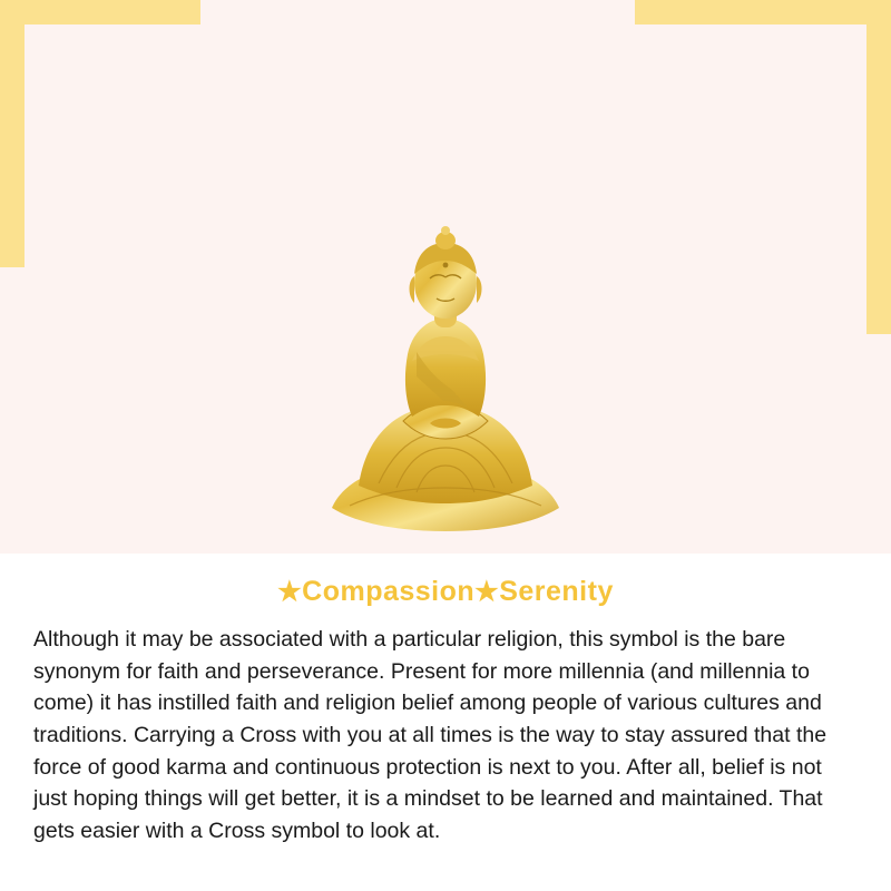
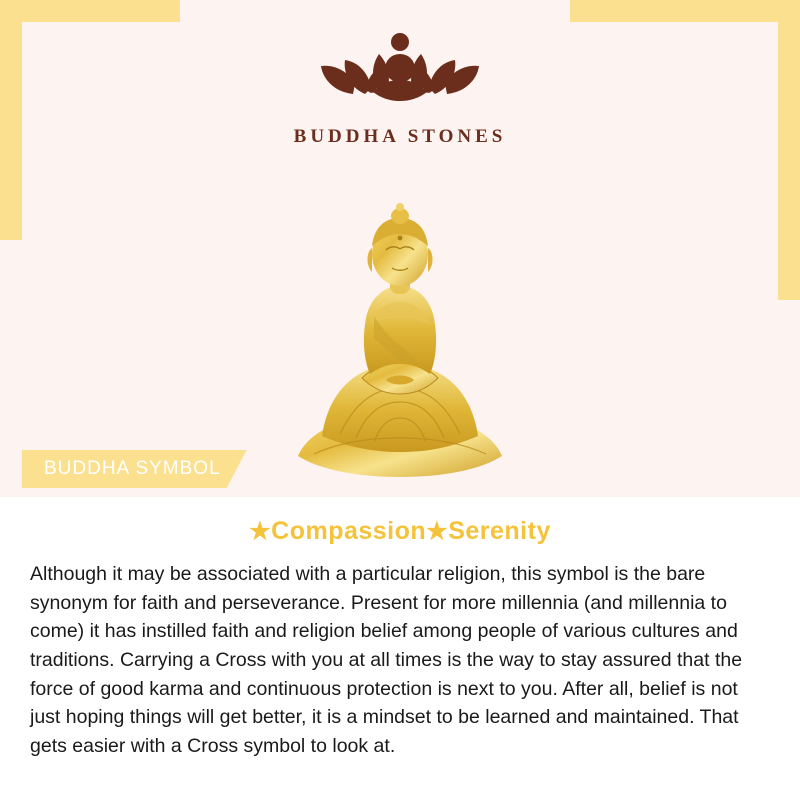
+ BUDDHA STONES
+ BUDDHA SYMBOL
  ★Compassion★Serenity
  Although it may be associated with a particular religion, this symbol is the bare synonym for faith and perseverance. Present for more millennia (and millennia to come) it has instilled faith and religion belief among people of various cultures and traditions. Carrying a Cross with you at all times is the way to stay assured that the force of good karma and continuous protection is next to you. After all, belief is not just hoping things will get better, it is a mindset to be learned and maintained. That gets easier with a Cross symbol to look at.
